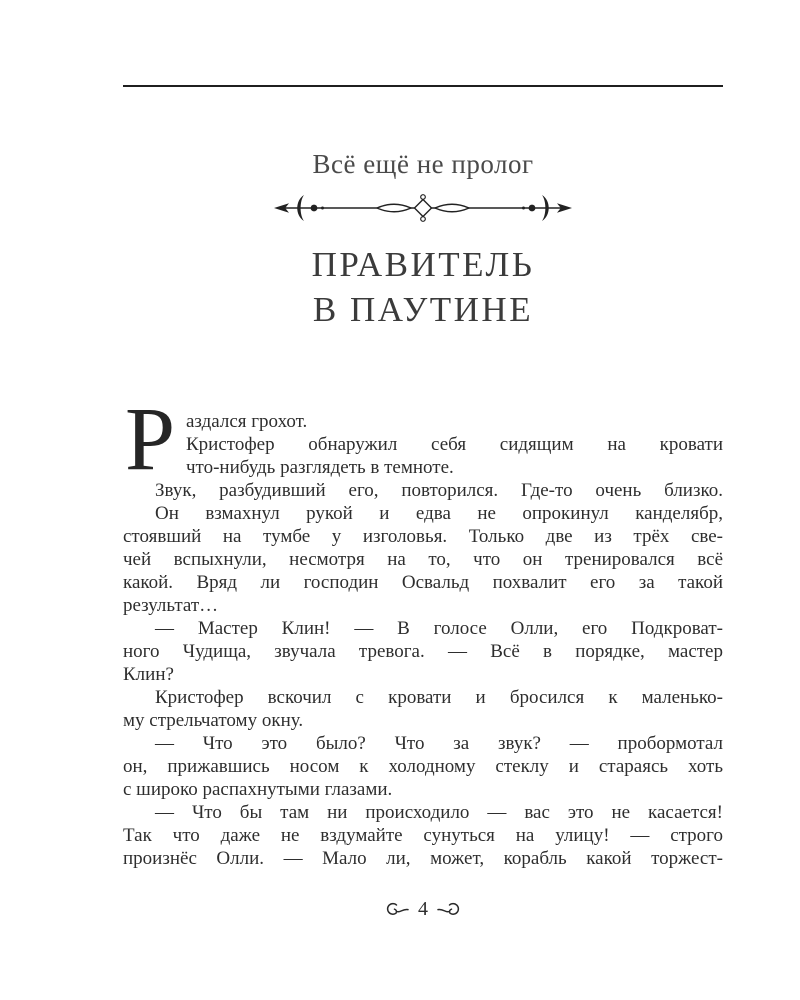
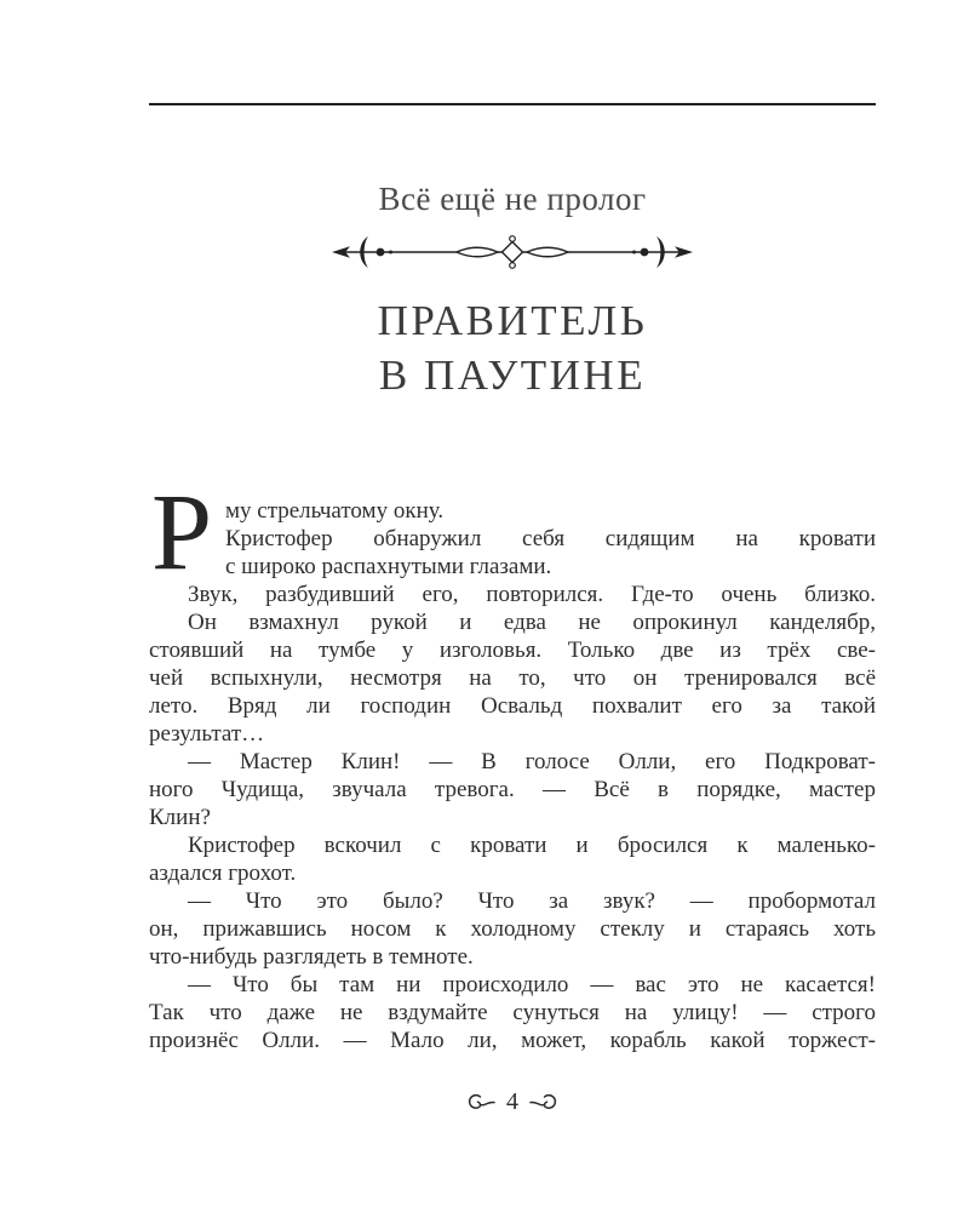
  Всё ещё не пролог
  ПРАВИТЕЛЬ
  В ПАУТИНЕ
  Р
- аздался грохот.
+ му стрельчатому окну.
  Кристофер обнаружил себя сидящим на кровати
- что-нибудь разглядеть в темноте.
+ с широко распахнутыми глазами.
  Звук, разбудивший его, повторился. Где-то очень близко.
  Он взмахнул рукой и едва не опрокинул канделябр,
  стоявший на тумбе у изголовья. Только две из трёх све-
  чей вспыхнули, несмотря на то, что он тренировался всё
- какой. Вряд ли господин Освальд похвалит его за такой
+ лето. Вряд ли господин Освальд похвалит его за такой
  результат…
  — Мастер Клин! — В голосе Олли, его Подкроват-
  ного Чудища, звучала тревога. — Всё в порядке, мастер
  Клин?
  Кристофер вскочил с кровати и бросился к маленько-
- му стрельчатому окну.
+ аздался грохот.
  — Что это было? Что за звук? — пробормотал
  он, прижавшись носом к холодному стеклу и стараясь хоть
- с широко распахнутыми глазами.
+ что-нибудь разглядеть в темноте.
  — Что бы там ни происходило — вас это не касается!
  Так что даже не вздумайте сунуться на улицу! — строго
  произнёс Олли. — Мало ли, может, корабль какой торжест-
  4
